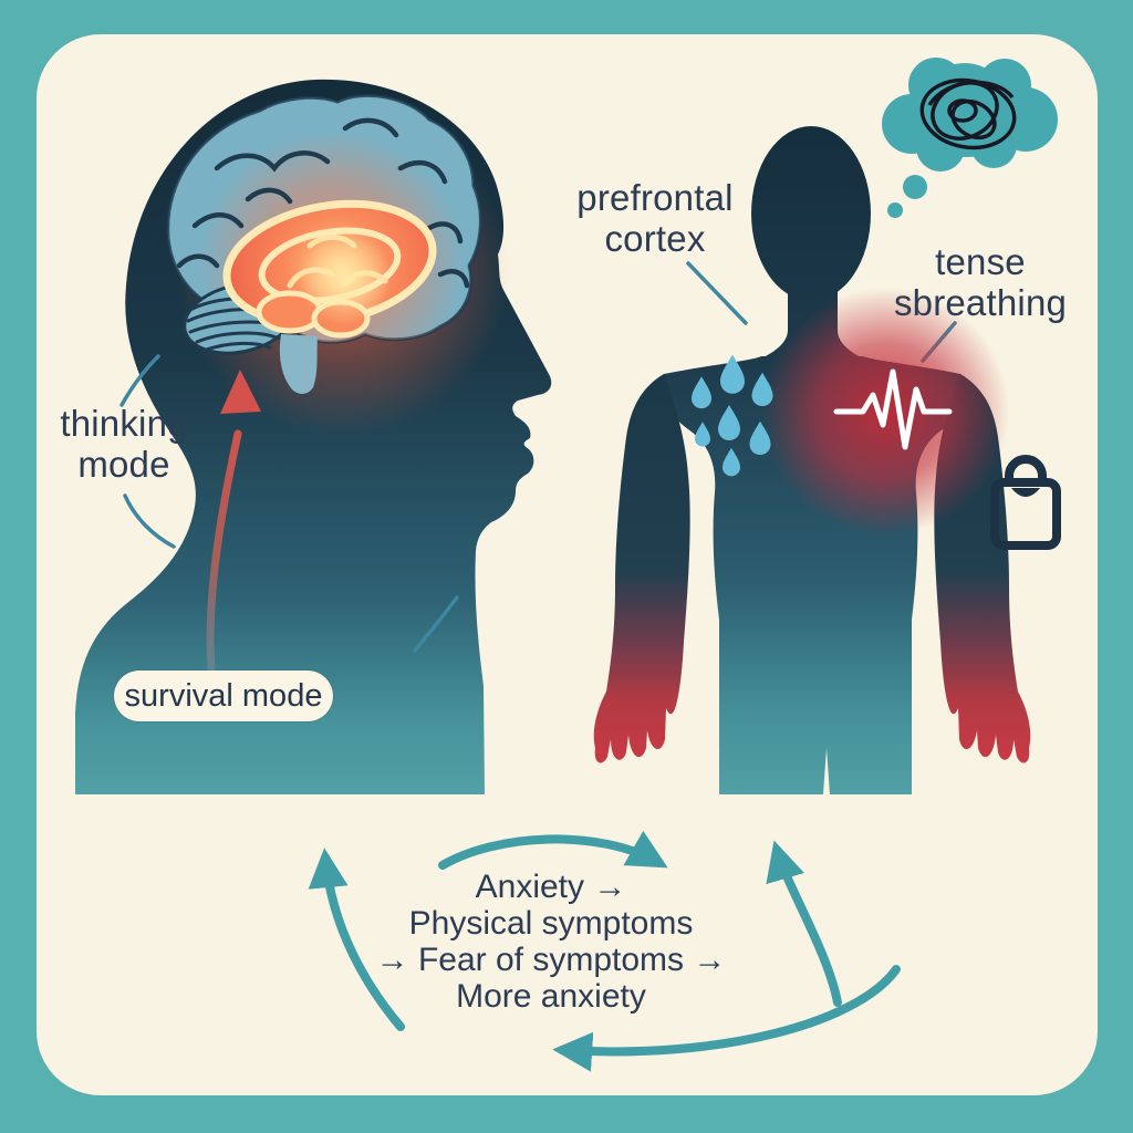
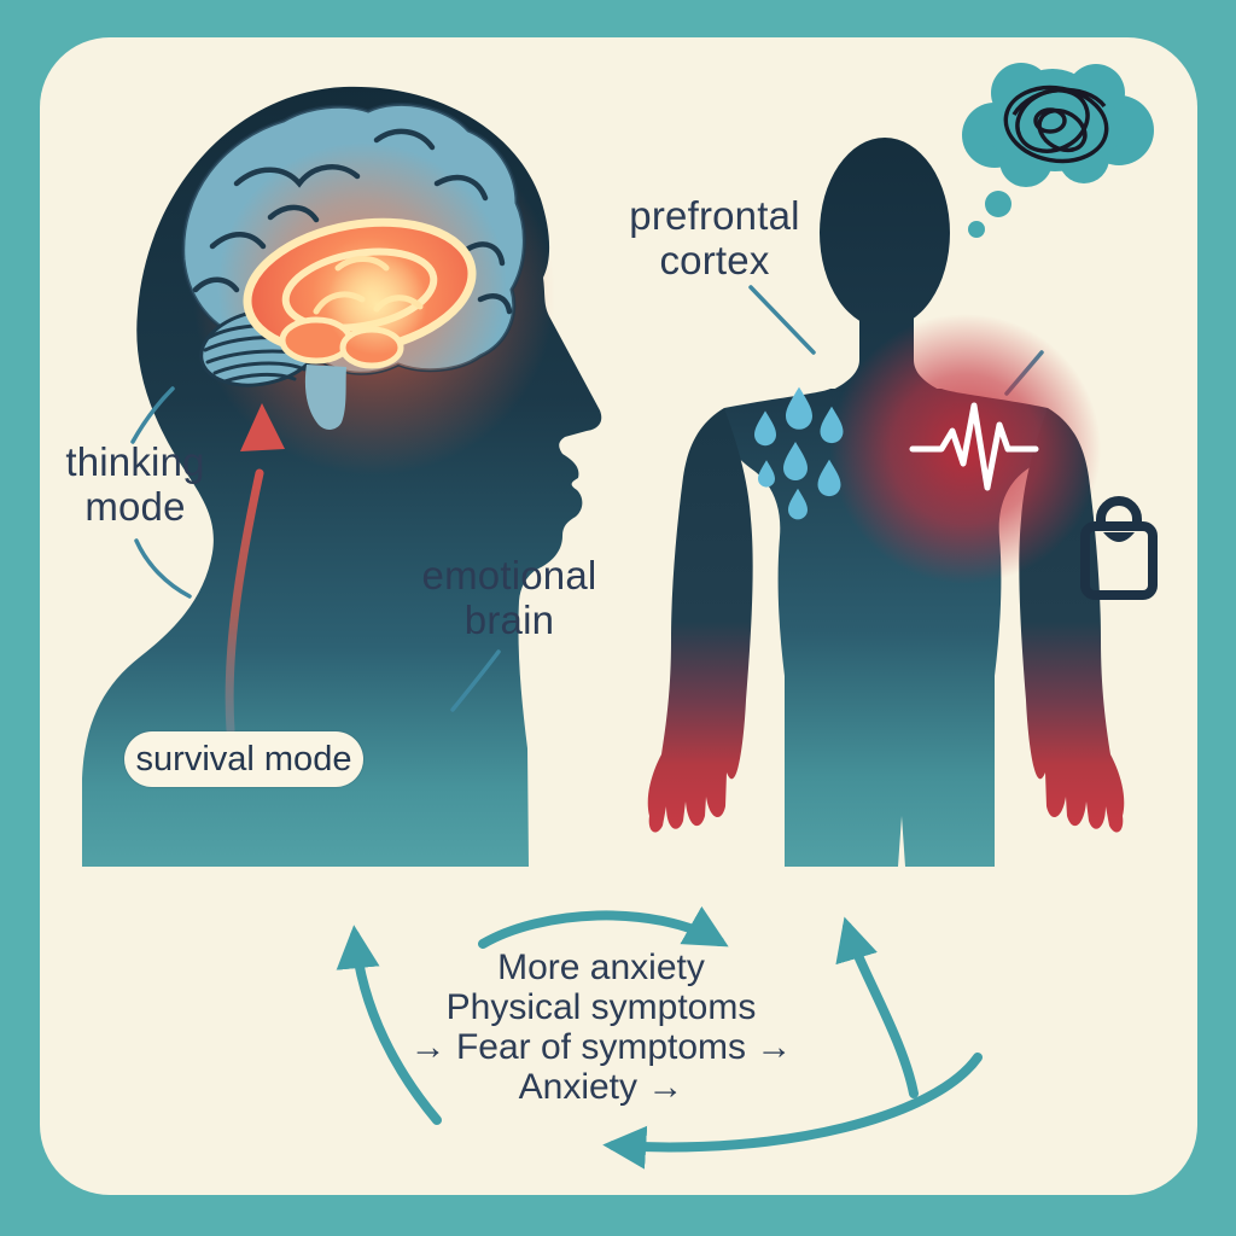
  thinking mode
  survival mode
+ emotional brain
  prefrontal cortex
- tense sbreathing
- Anxiety →
+ More anxiety
  Physical symptoms
  → Fear of symptoms →
- More anxiety
+ Anxiety →
